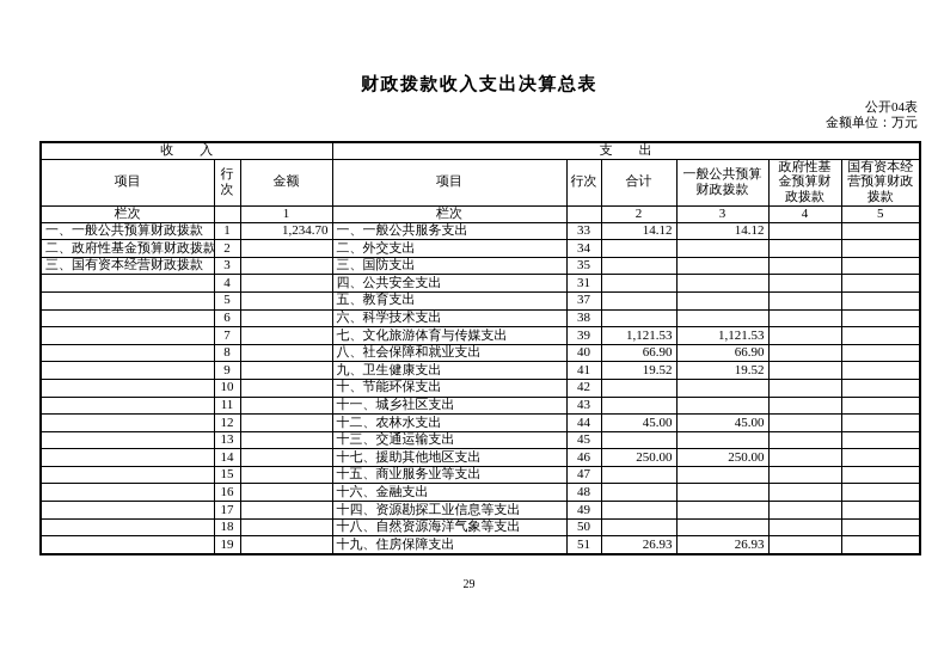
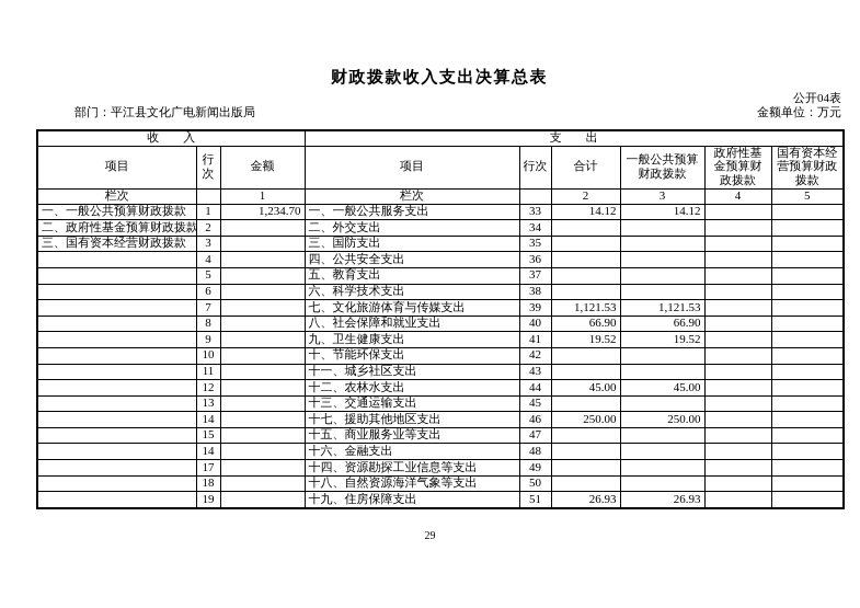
  财政拨款收入支出决算总表
  公开04表
  金额单位：万元
+ 部门：平江县文化广电新闻出版局
  收 入	支 出
  项目	行次	金额	项目	行次	合计	一般公共预算财政拨款	政府性基金预算财政拨款	国有资本经营预算财政拨款
  栏次		1	栏次		2	3	4	5
  一、一般公共预算财政拨款	1	1,234.70	一、一般公共服务支出	33	14.12	14.12
  二、政府性基金预算财政拨款	2		二、外交支出	34
  三、国有资本经营财政拨款	3		三、国防支出	35
- 	4		四、公共安全支出	31
+ 	4		四、公共安全支出	36
  	5		五、教育支出	37
  	6		六、科学技术支出	38
  	7		七、文化旅游体育与传媒支出	39	1,121.53	1,121.53
  	8		八、社会保障和就业支出	40	66.90	66.90
  	9		九、卫生健康支出	41	19.52	19.52
  	10		十、节能环保支出	42
  	11		十一、城乡社区支出	43
  	12		十二、农林水支出	44	45.00	45.00
  	13		十三、交通运输支出	45
  	14		十七、援助其他地区支出	46	250.00	250.00
  	15		十五、商业服务业等支出	47
- 	16		十六、金融支出	48
+ 	14		十六、金融支出	48
  	17		十四、资源勘探工业信息等支出	49
  	18		十八、自然资源海洋气象等支出	50
  	19		十九、住房保障支出	51	26.93	26.93
  29
